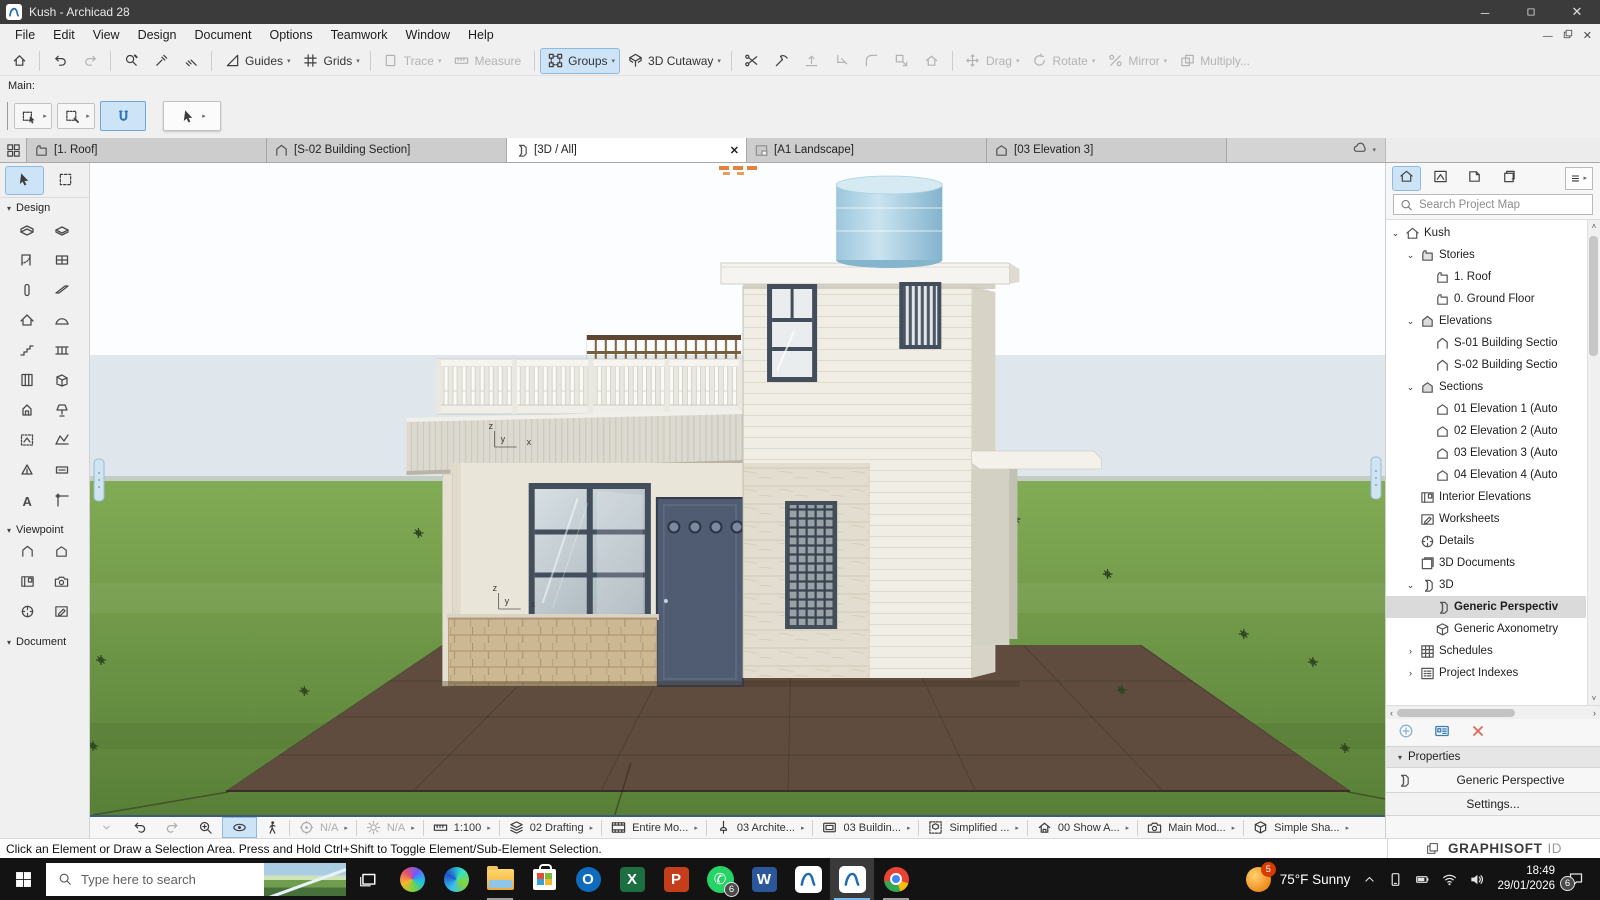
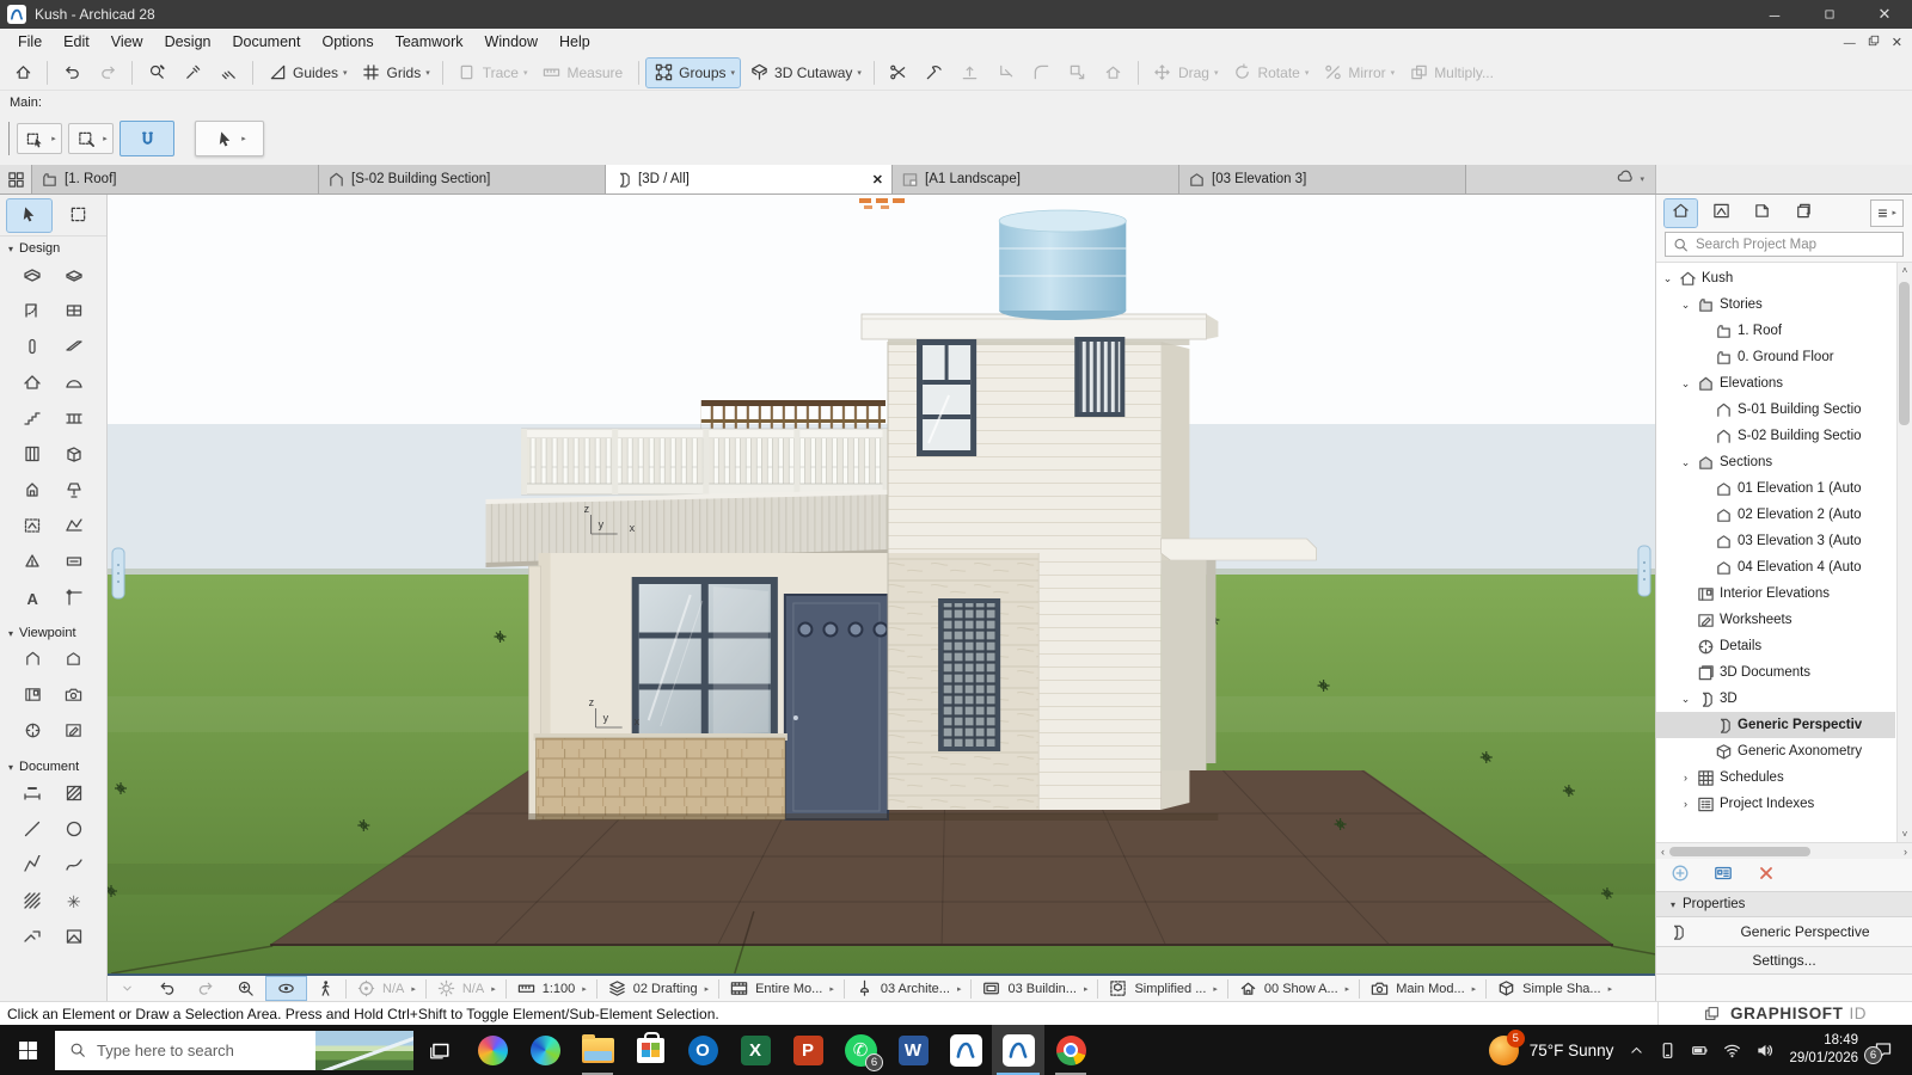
  Kush - Archicad 28
  ─
  ✕
  File
  Edit
  View
  Design
  Document
  Options
  Teamwork
  Window
  Help
  —
  ✕
  Guides
  Grids
  Trace
  Measure
  Groups
  3D Cutaway
  Drag
  Rotate
  Mirror
  Multiply...
  Main:
  [1. Roof]
  [S-02 Building Section]
  [3D / All]
  ✕
  [A1 Landscape]
  [03 Elevation 3]
  ▾
  Design
  A
  ▾
  Viewpoint
  ▾
  Document
+ ✳
  z
  y
  x
  z
  y
  x
  N/A
  N/A
  1:100
  02 Drafting
  Entire Mo...
  03 Archite...
  03 Buildin...
  Simplified ...
  00 Show A...
  Main Mod...
  Simple Sha...
  ≡
  Search Project Map
  ⌄
  Kush
  ⌄
  Stories
  1. Roof
  0. Ground Floor
  ⌄
  Elevations
  S-01 Building Sectio
  S-02 Building Sectio
  ⌄
  Sections
  01 Elevation 1 (Auto
  02 Elevation 2 (Auto
  03 Elevation 3 (Auto
  04 Elevation 4 (Auto
  Interior Elevations
  Worksheets
  Details
  3D Documents
  ⌄
  3D
  Generic Perspectiv
  Generic Axonometry
  ›
  Schedules
  ›
  Project Indexes
  ˄
  ˅
  ‹
  ›
  ▾
  Properties
  Generic Perspective
  Settings...
  Click an Element or Draw a Selection Area. Press and Hold Ctrl+Shift to Toggle Element/Sub-Element Selection.
  GRAPHISOFT
  ID
  Type here to search
  O
  X
  P
  ✆
  6
  W
  5
  75°F Sunny
  18:49
  29/01/2026
  6
